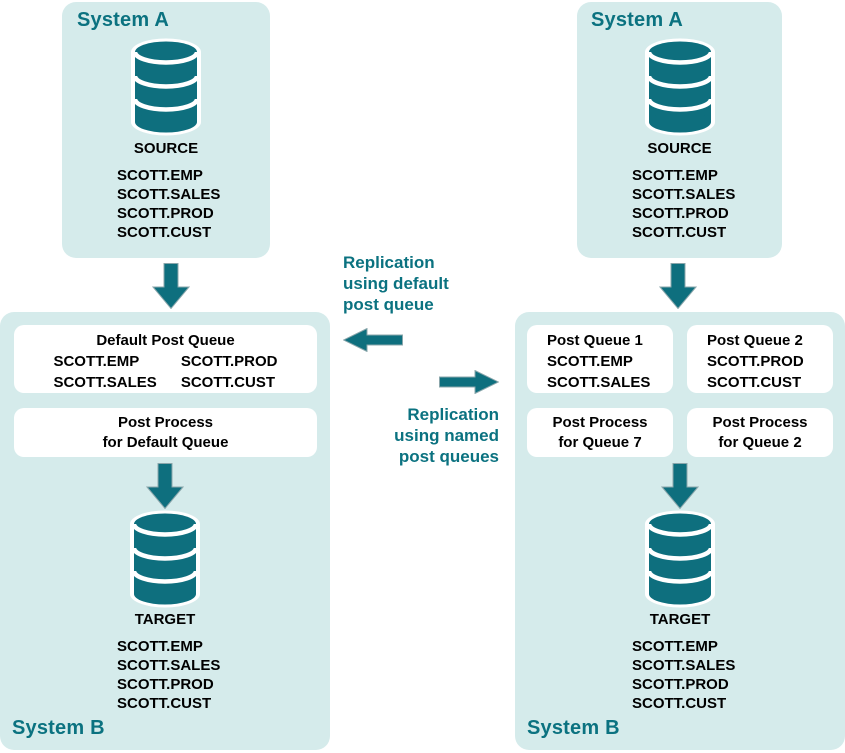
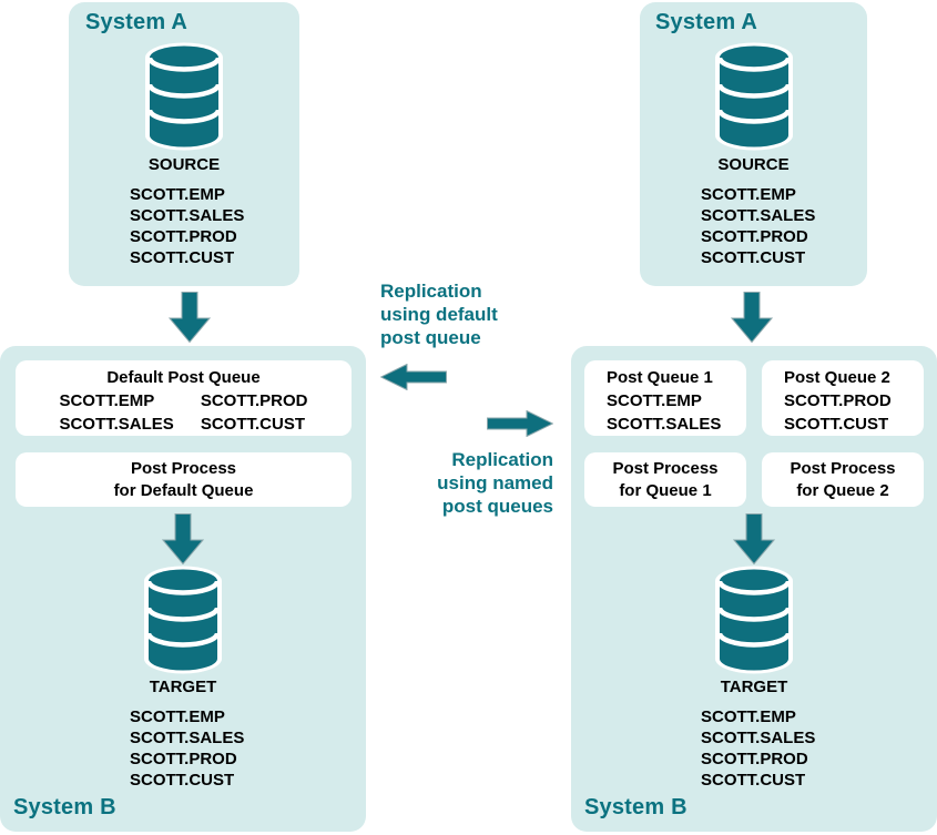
  System A
  SOURCE
  SCOTT.EMP
  SCOTT.SALES
  SCOTT.PROD
  SCOTT.CUST
  Default Post Queue
  SCOTT.EMP
  SCOTT.SALES
  SCOTT.PROD
  SCOTT.CUST
  Post Process
  for Default Queue
  TARGET
  SCOTT.EMP
  SCOTT.SALES
  SCOTT.PROD
  SCOTT.CUST
  System B
  Replication
  using default
  post queue
  Replication
  using named
  post queues
  System A
  SOURCE
  SCOTT.EMP
  SCOTT.SALES
  SCOTT.PROD
  SCOTT.CUST
  Post Queue 1
  SCOTT.EMP
  SCOTT.SALES
  Post Queue 2
  SCOTT.PROD
  SCOTT.CUST
  Post Process
- for Queue 7
+ for Queue 1
  Post Process
  for Queue 2
  TARGET
  SCOTT.EMP
  SCOTT.SALES
  SCOTT.PROD
  SCOTT.CUST
  System B
